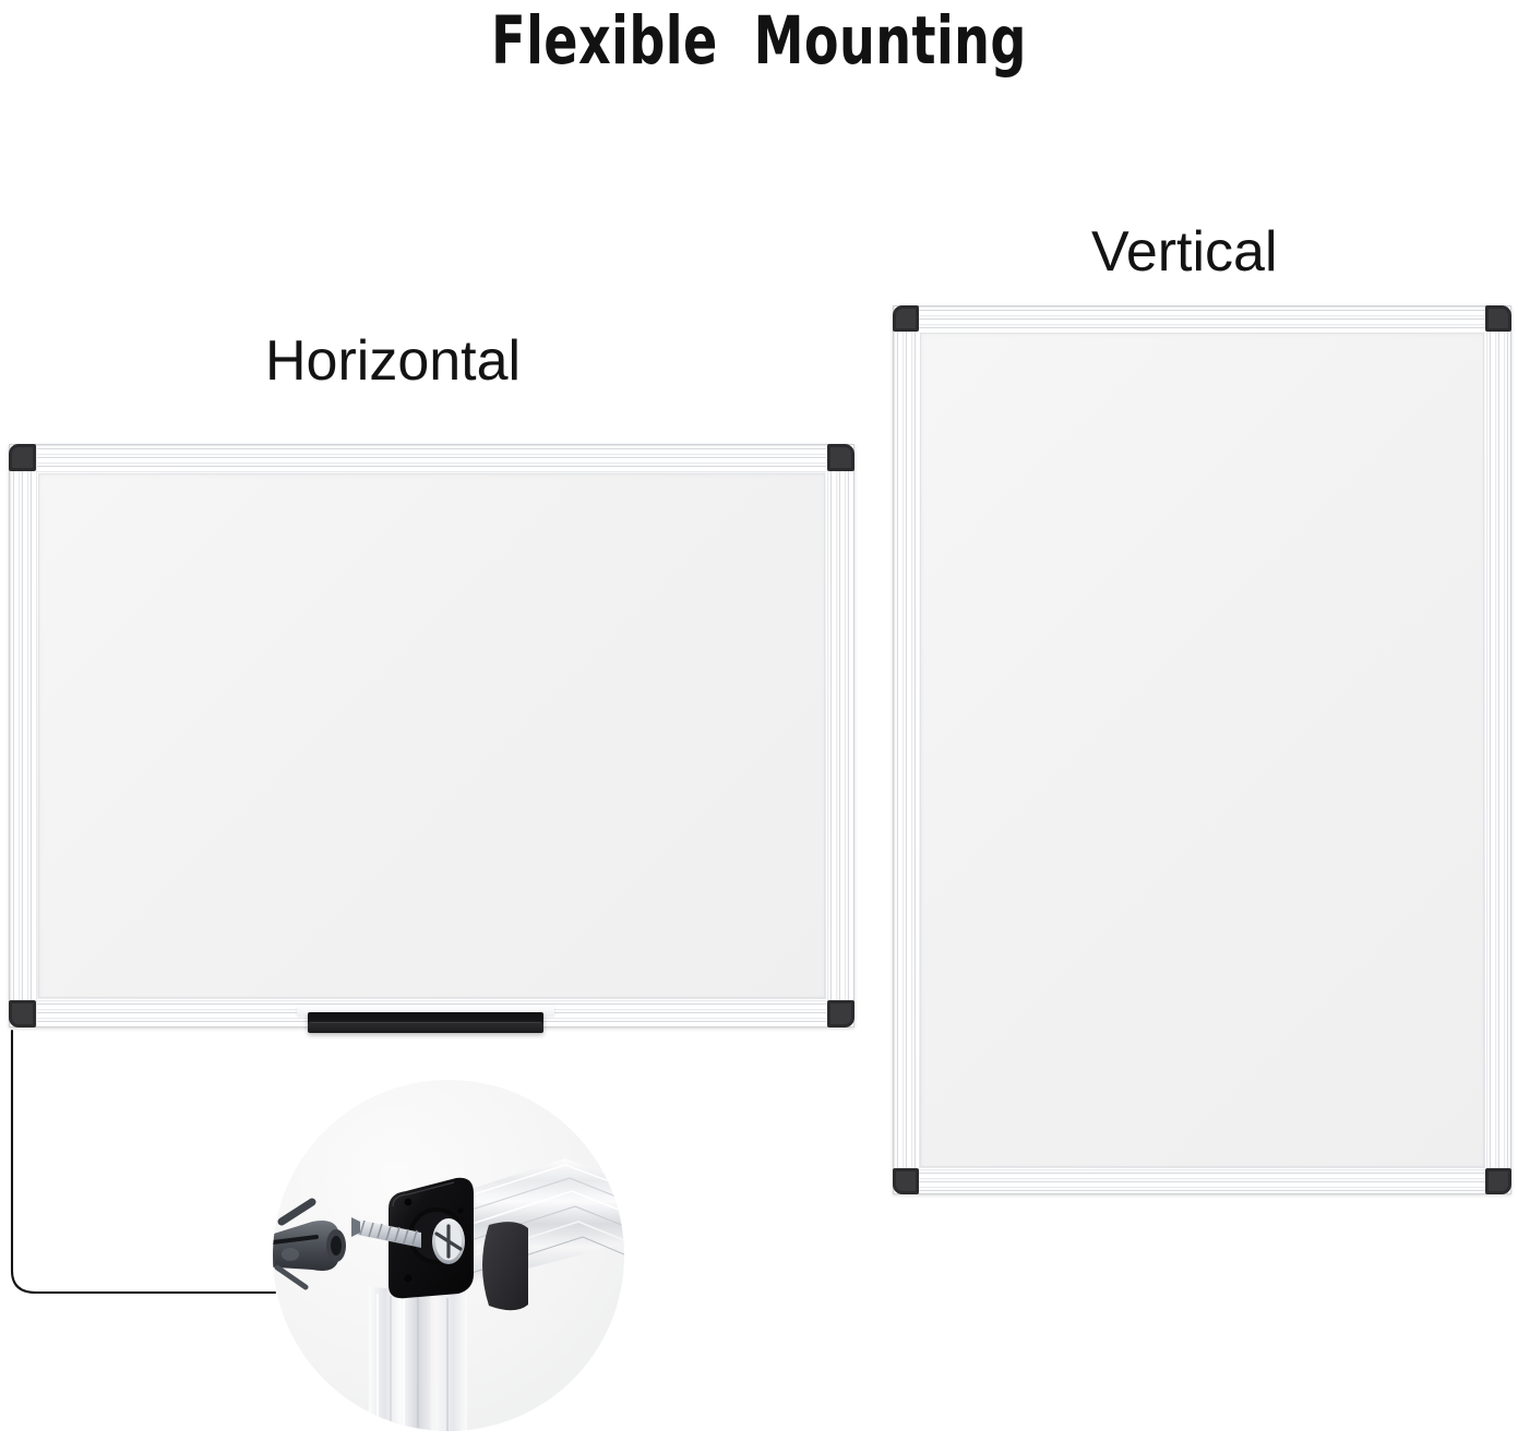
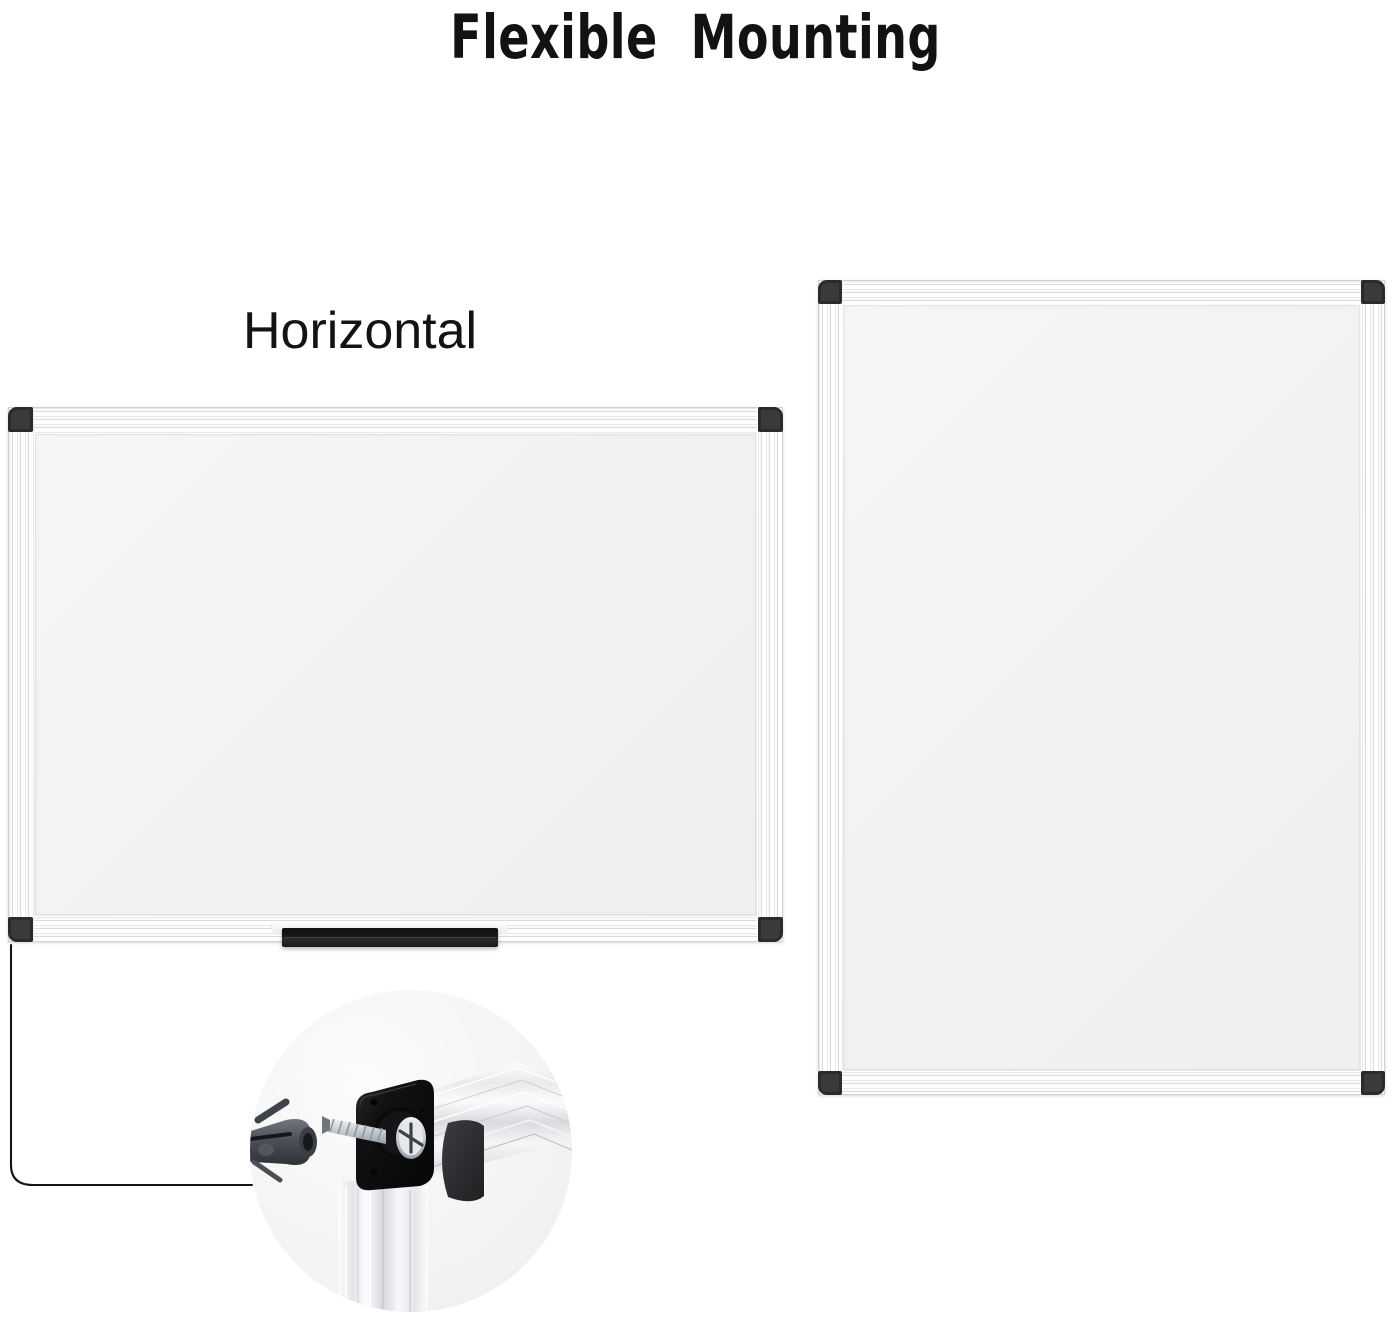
  Flexible Mounting
  Horizontal
- Vertical
